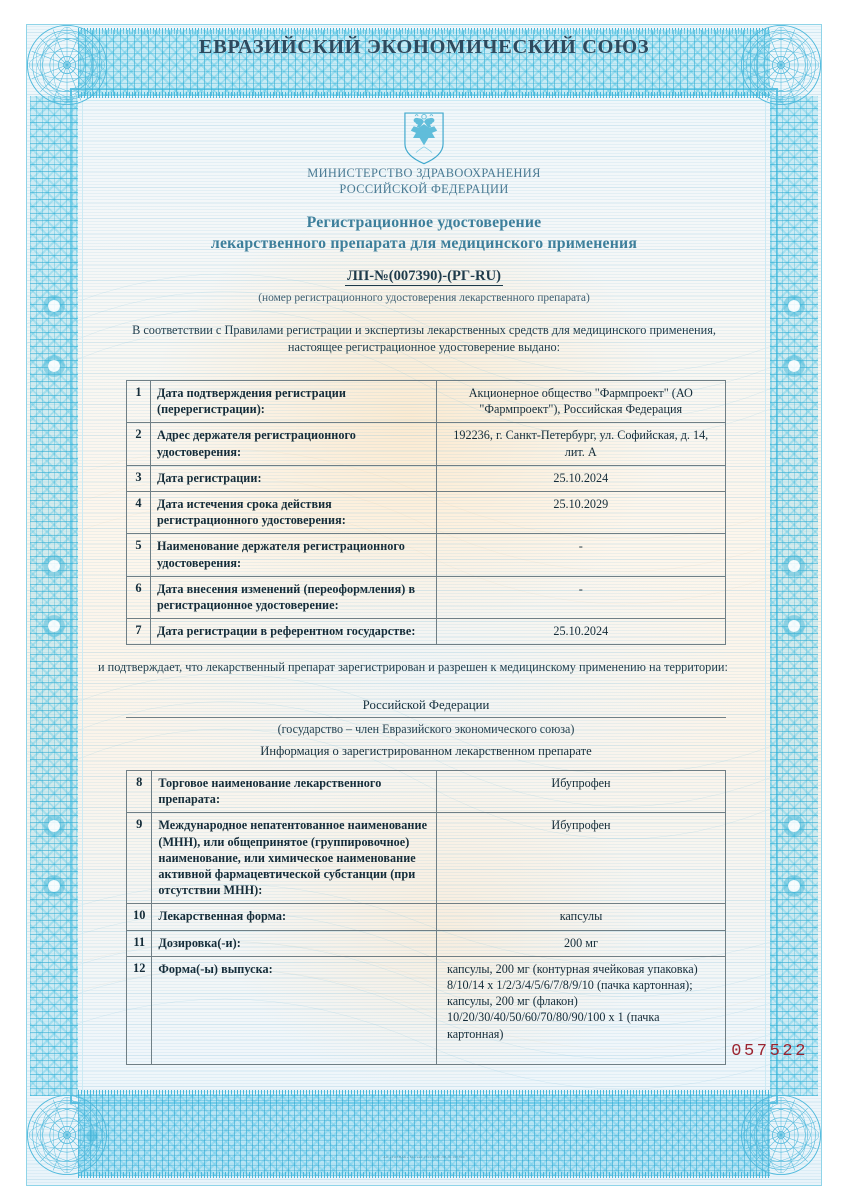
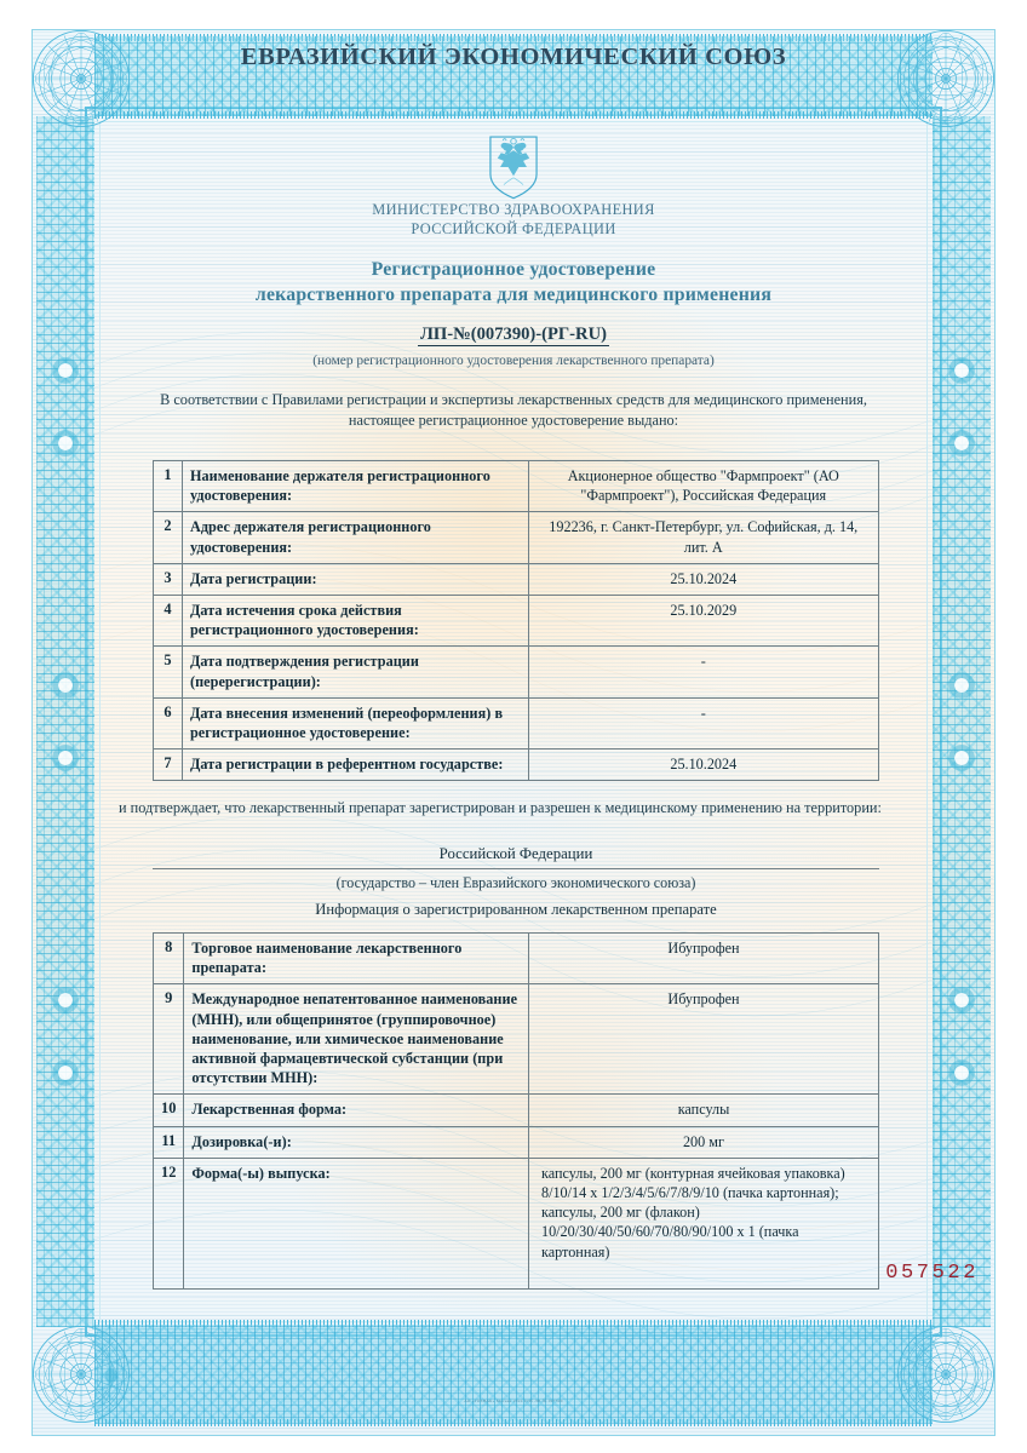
  ЕВРАЗИЙСКИЙ ЭКОНОМИЧЕСКИЙ СОЮЗ
  МИНИСТЕРСТВО ЗДРАВООХРАНЕНИЯ
  РОССИЙСКОЙ ФЕДЕРАЦИИ
  Регистрационное удостоверение
  лекарственного препарата для медицинского применения
  ЛП-№(007390)-(РГ-RU)
  (номер регистрационного удостоверения лекарственного препарата)
  В соответствии с Правилами регистрации и экспертизы лекарственных средств для медицинского применения, настоящее регистрационное удостоверение выдано:
- 1	Дата подтверждения регистрации (перерегистрации):	Акционерное общество "Фармпроект" (АО "Фармпроект"), Российская Федерация
+ 1	Наименование держателя регистрационного удостоверения:	Акционерное общество "Фармпроект" (АО "Фармпроект"), Российская Федерация
  2	Адрес держателя регистрационного удостоверения:	192236, г. Санкт-Петербург, ул. Софийская, д. 14, лит. А
  3	Дата регистрации:	25.10.2024
  4	Дата истечения срока действия регистрационного удостоверения:	25.10.2029
- 5	Наименование держателя регистрационного удостоверения:	-
+ 5	Дата подтверждения регистрации (перерегистрации):	-
  6	Дата внесения изменений (переоформления) в регистрационное удостоверение:	-
  7	Дата регистрации в референтном государстве:	25.10.2024
  и подтверждает, что лекарственный препарат зарегистрирован и разрешен к медицинскому применению на территории:
  Российской Федерации
  (государство – член Евразийского экономического союза)
  Информация о зарегистрированном лекарственном препарате
  8	Торговое наименование лекарственного препарата:	Ибупрофен
  9	Международное непатентованное наименование (МНН), или общепринятое (группировочное) наименование, или химическое наименование активной фармацевтической субстанции (при отсутствии МНН):	Ибупрофен
  10	Лекарственная форма:	капсулы
  11	Дозировка(-и):	200 мг
  12	Форма(-ы) выпуска:	капсулы, 200 мг (контурная ячейковая упаковка) 8/10/14 x 1/2/3/4/5/6/7/8/9/10 (пачка картонная); капсулы, 200 мг (флакон) 10/20/30/40/50/60/70/80/90/100 x 1 (пачка картонная)
  057522
